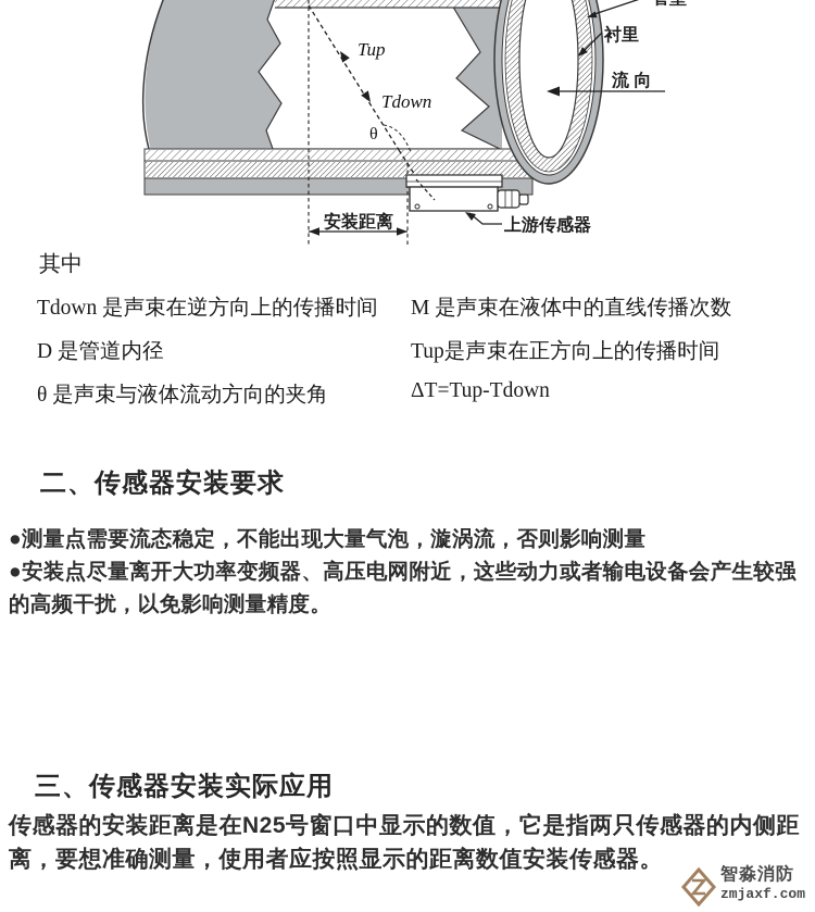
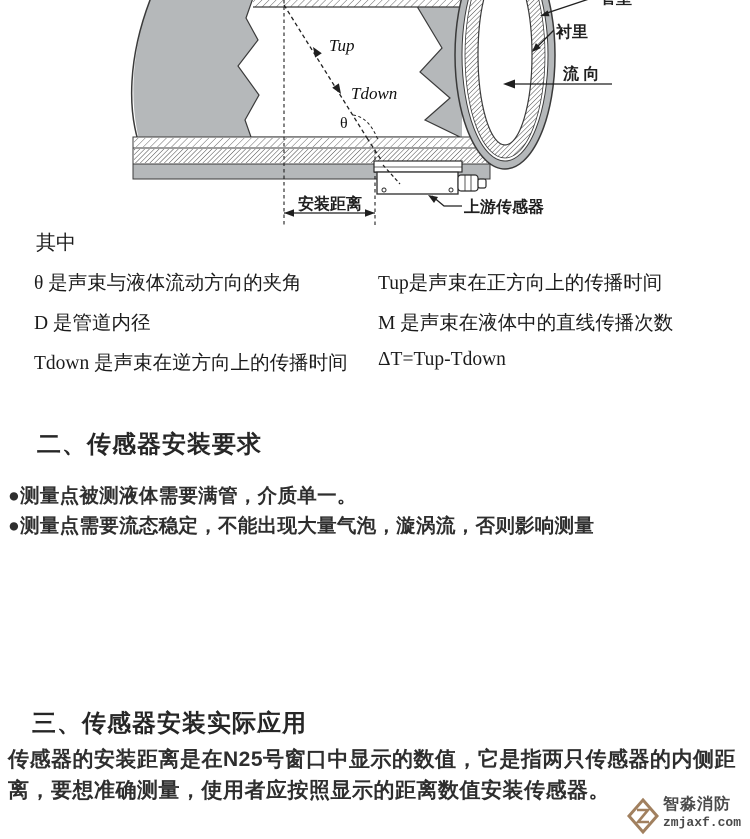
  安装距离
  上游传感器
  衬里
  流 向
  Tup
  Tdown
  θ
  其中
- Tdown 是声束在逆方向上的传播时间
+ θ 是声束与液体流动方向的夹角
- M 是声束在液体中的直线传播次数
+ Tup是声束在正方向上的传播时间
  D 是管道内径
- Tup是声束在正方向上的传播时间
+ M 是声束在液体中的直线传播次数
- θ 是声束与液体流动方向的夹角
+ Tdown 是声束在逆方向上的传播时间
  ΔT=Tup-Tdown
  二、传感器安装要求
+ ●测量点被测液体需要满管，介质单一。
  ●测量点需要流态稳定，不能出现大量气泡，漩涡流，否则影响测量
- ●安装点尽量离开大功率变频器、高压电网附近，这些动力或者输电设备会产生较强的高频干扰，以免影响测量精度。
  三、传感器安装实际应用
  传感器的安装距离是在N25号窗口中显示的数值，它是指两只传感器的内侧距离，要想准确测量，使用者应按照显示的距离数值安装传感器。
  智淼消防
  zmjaxf.com
